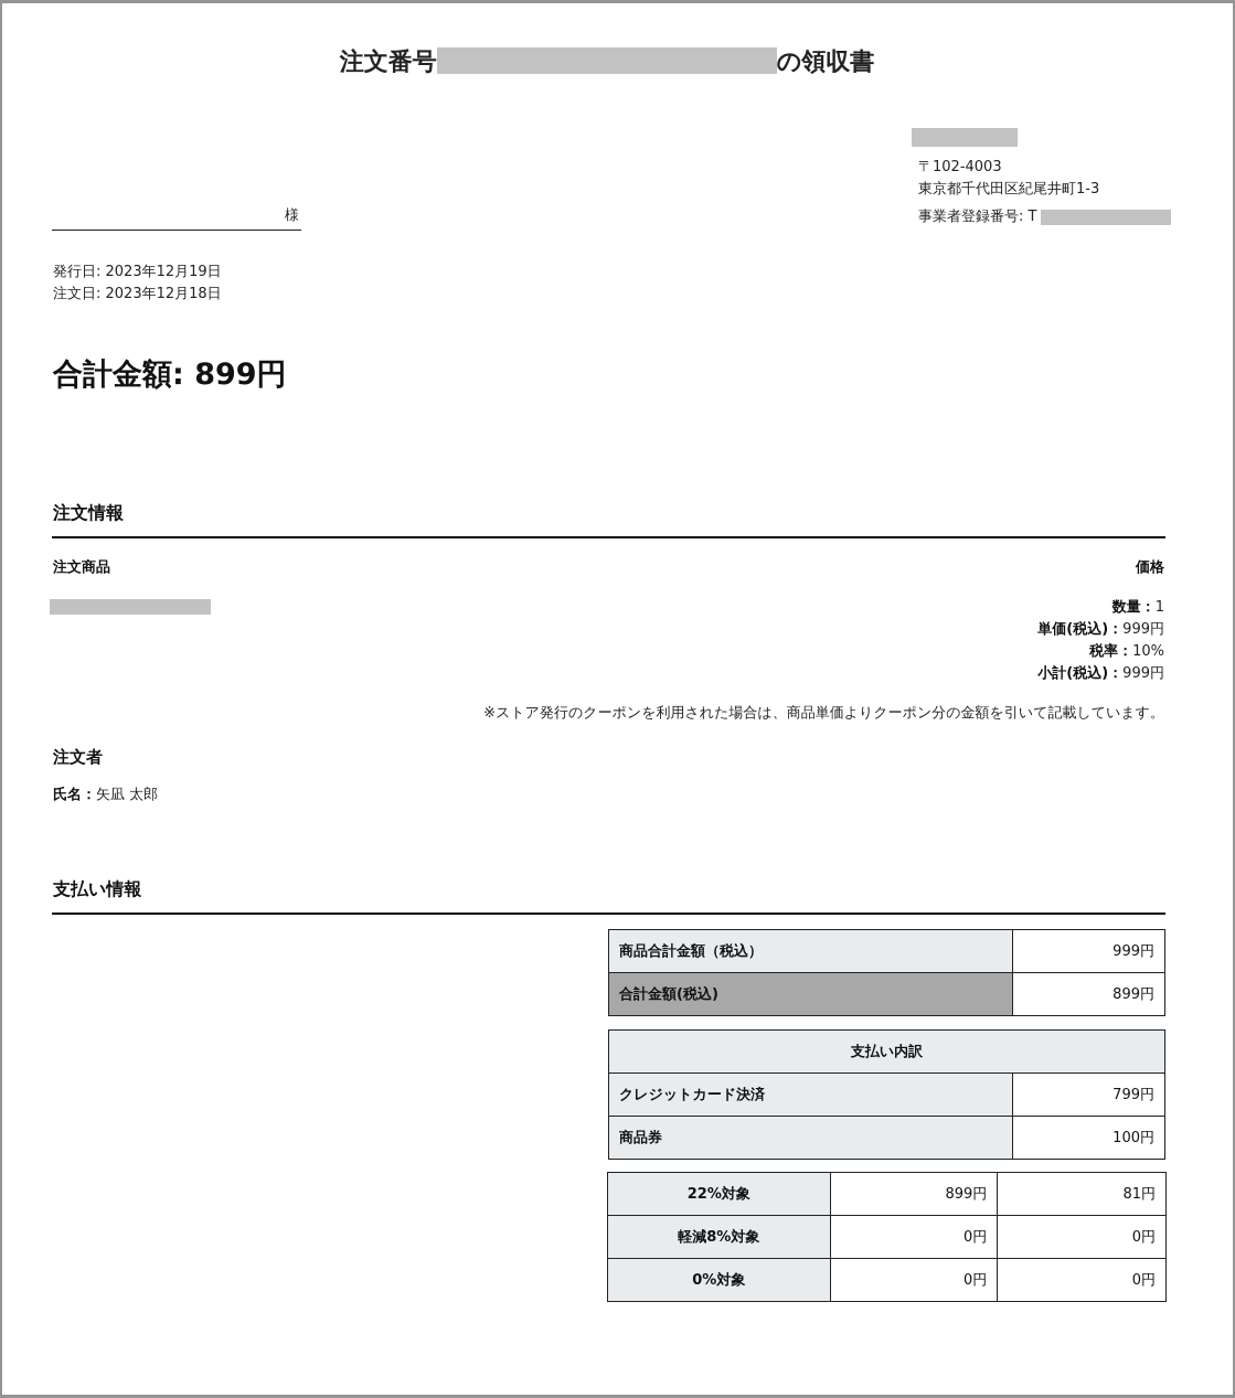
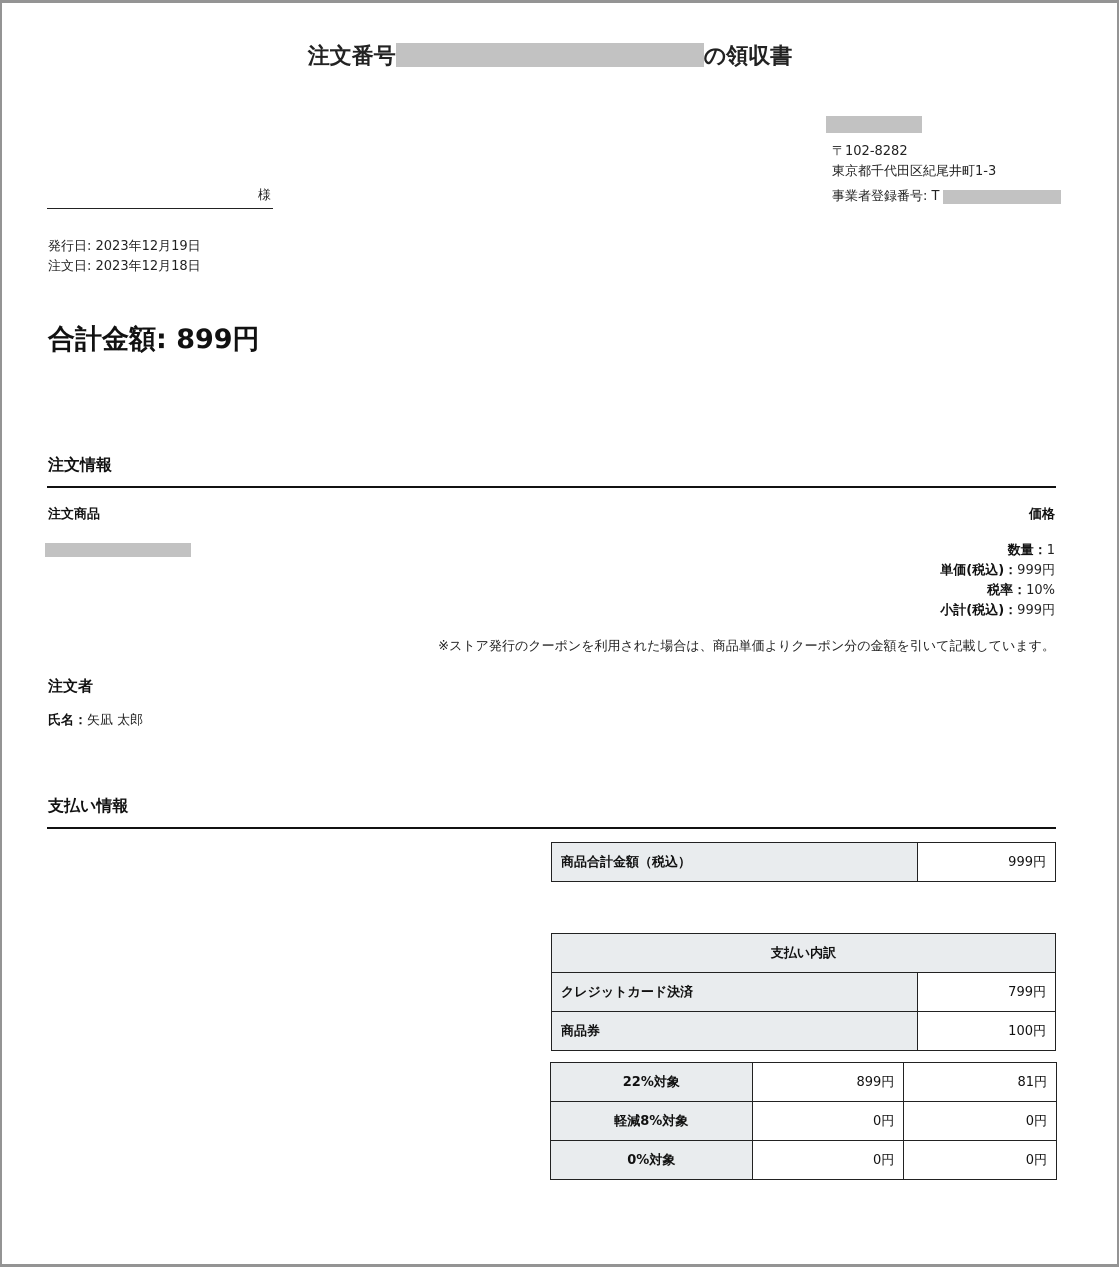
  注文番号 の領収書
- 〒102-4003
+ 〒102-8282
  東京都千代田区紀尾井町1-3
  事業者登録番号: T
  様
  発行日: 2023年12月19日
  注文日: 2023年12月18日
  合計金額: 899円
  注文情報
  注文商品
  価格
  数量：1
  単価(税込)：999円
  税率：10%
  小計(税込)：999円
  ※ストア発行のクーポンを利用された場合は、商品単価よりクーポン分の金額を引いて記載しています。
  注文者
  氏名：矢凪 太郎
  支払い情報
  商品合計金額（税込）	999円
- 合計金額(税込)	899円
  支払い内訳
  クレジットカード決済	799円
  商品券	100円
  22%対象	899円	81円
  軽減8%対象	0円	0円
  0%対象	0円	0円
